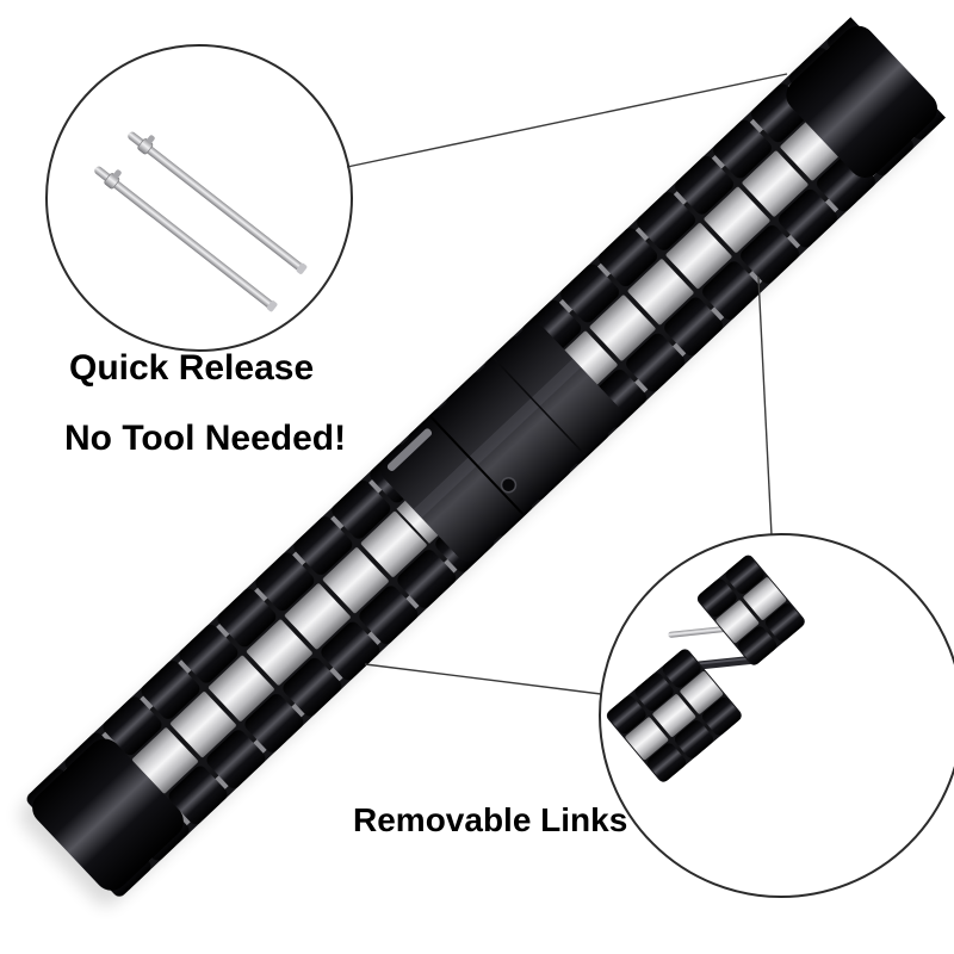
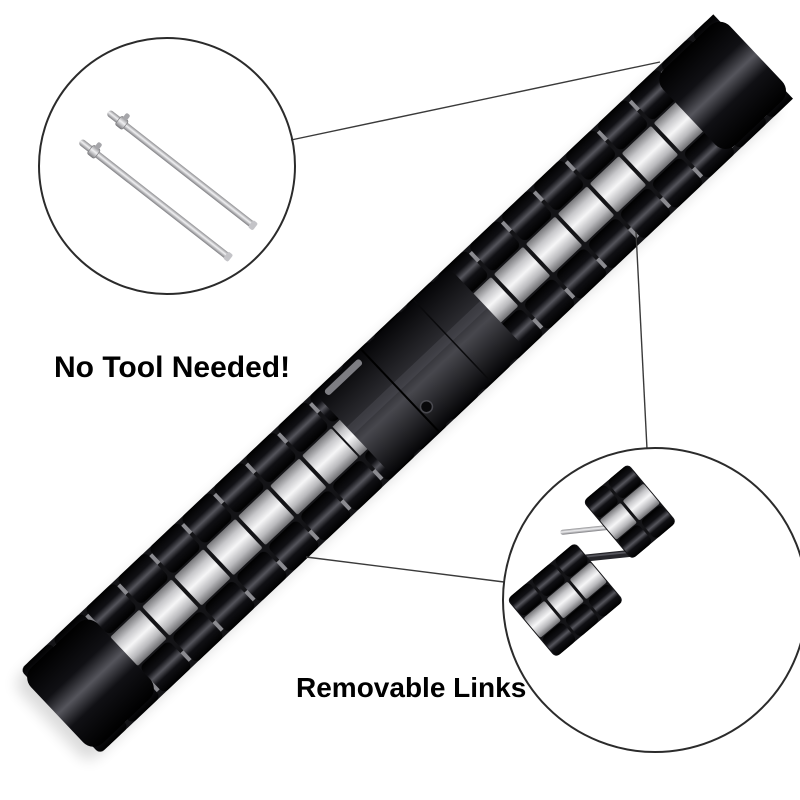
- Quick Release
  No Tool Needed!
  Removable Links
